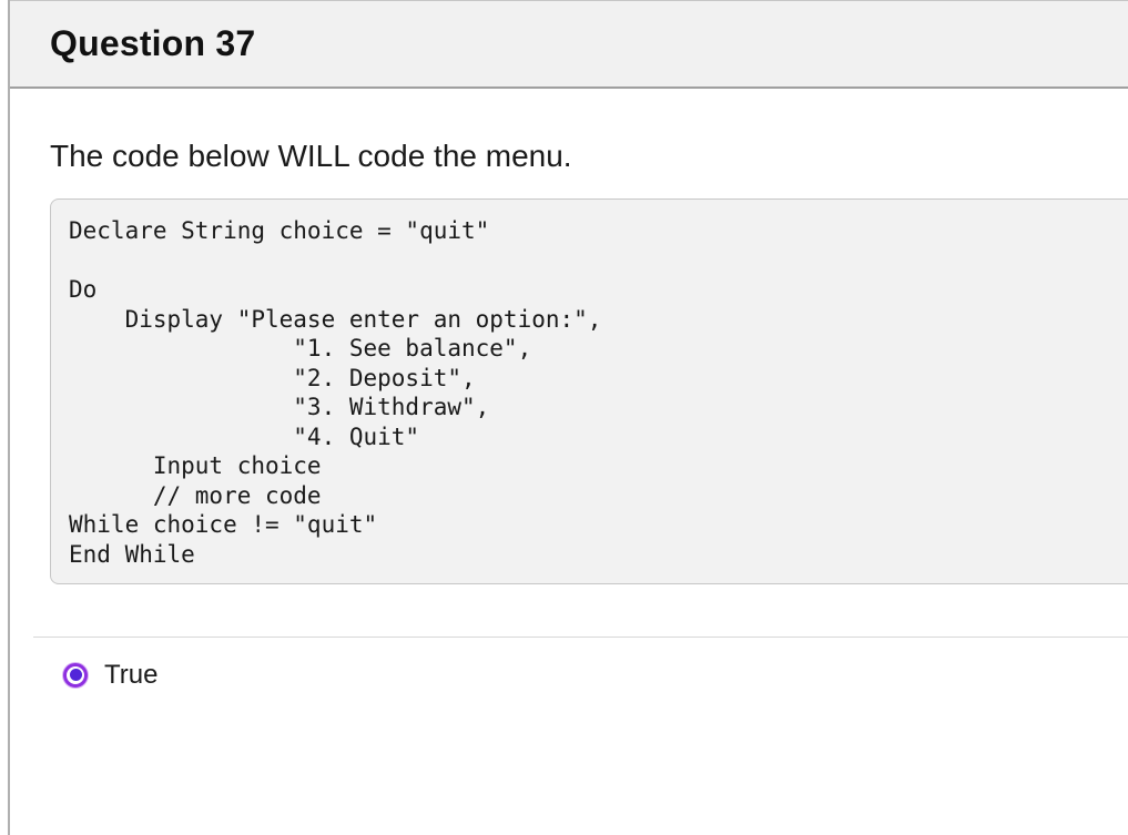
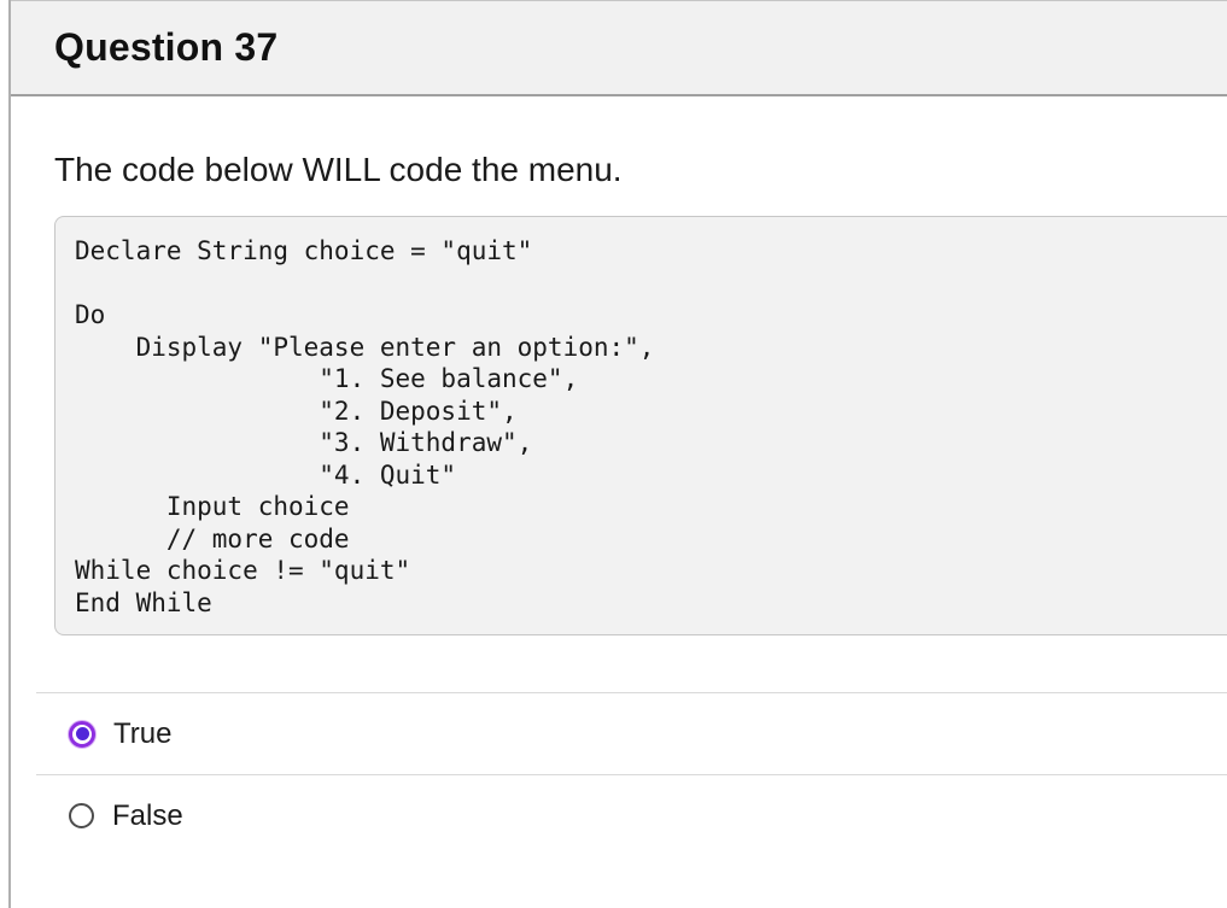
  Question 37
  The code below WILL code the menu.
  Declare String choice = "quit"
  Do
  Display "Please enter an option:",
  "1. See balance",
  "2. Deposit",
  "3. Withdraw",
  "4. Quit"
  Input choice
  // more code
  While choice != "quit"
  End While
  True
+ False
